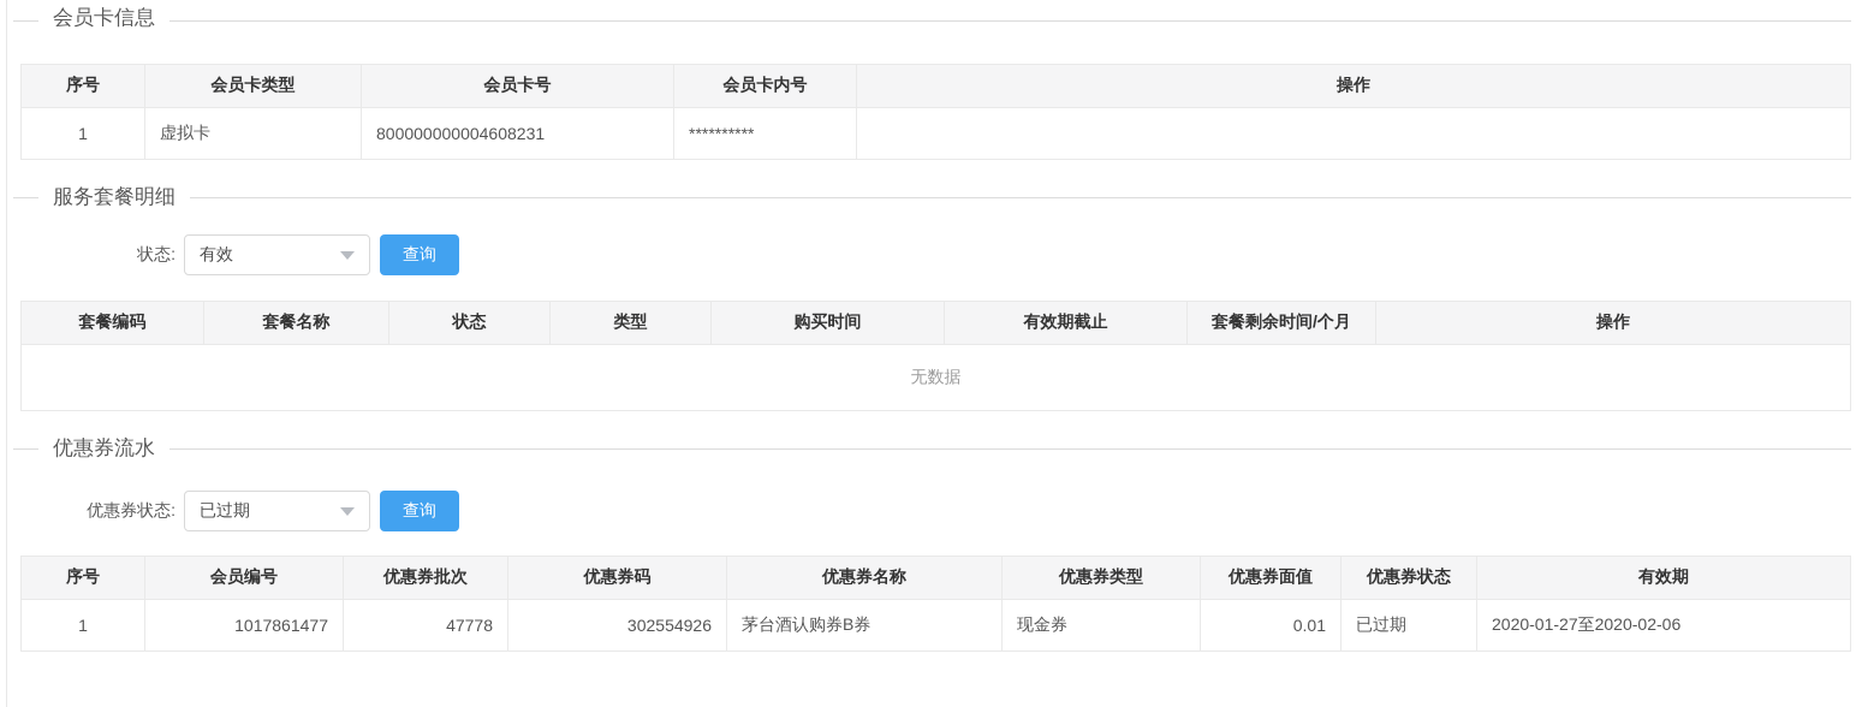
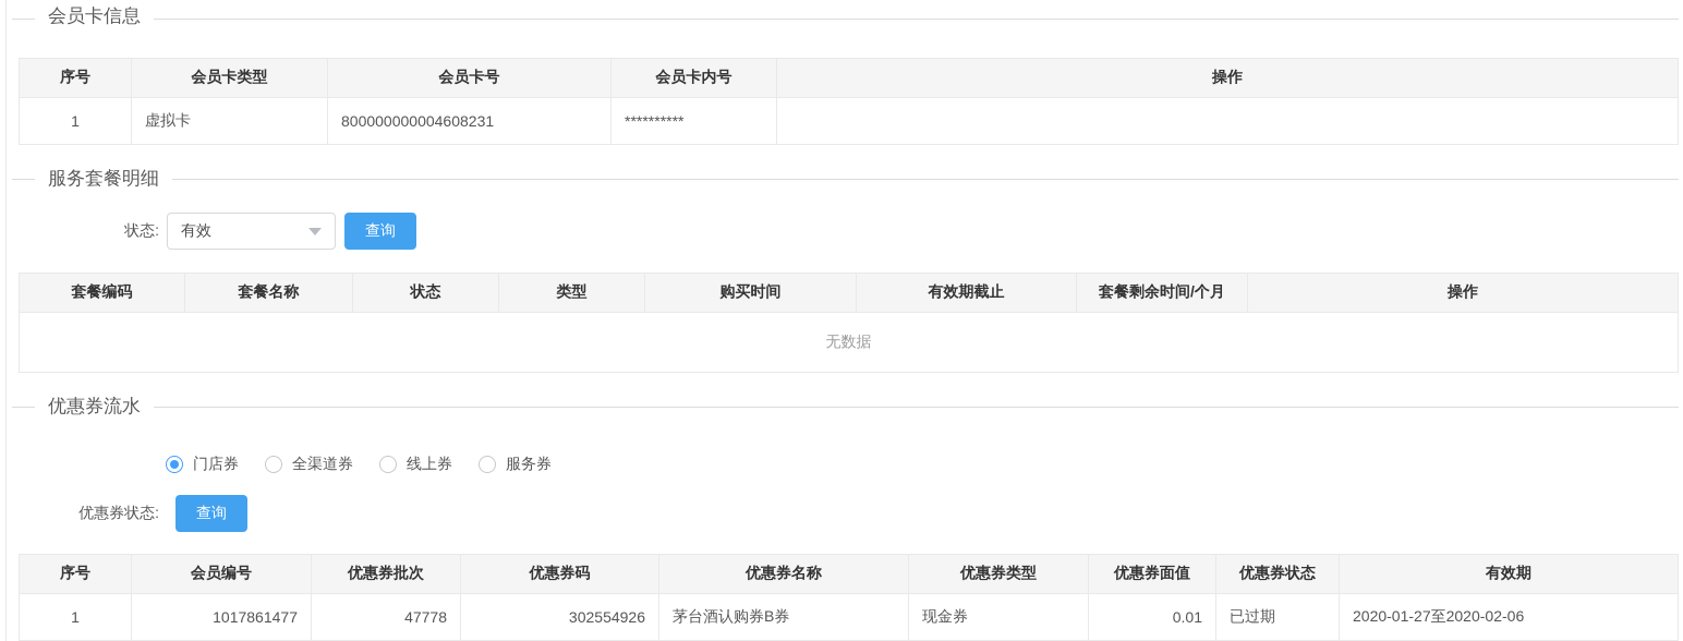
  会员卡信息
  序号	会员卡类型	会员卡号	会员卡内号	操作
  1	虚拟卡	800000000004608231	**********
  服务套餐明细
  状态:
  有效
  查询
  套餐编码	套餐名称	状态	类型	购买时间	有效期截止	套餐剩余时间/个月	操作
  无数据
  优惠券流水
+ 门店券
+ 全渠道券
+ 线上券
+ 服务券
  优惠券状态:
- 已过期
  查询
  序号	会员编号	优惠券批次	优惠券码	优惠券名称	优惠券类型	优惠券面值	优惠券状态	有效期
  1	1017861477	47778	302554926	茅台酒认购券B券	现金券	0.01	已过期	2020-01-27至2020-02-06
